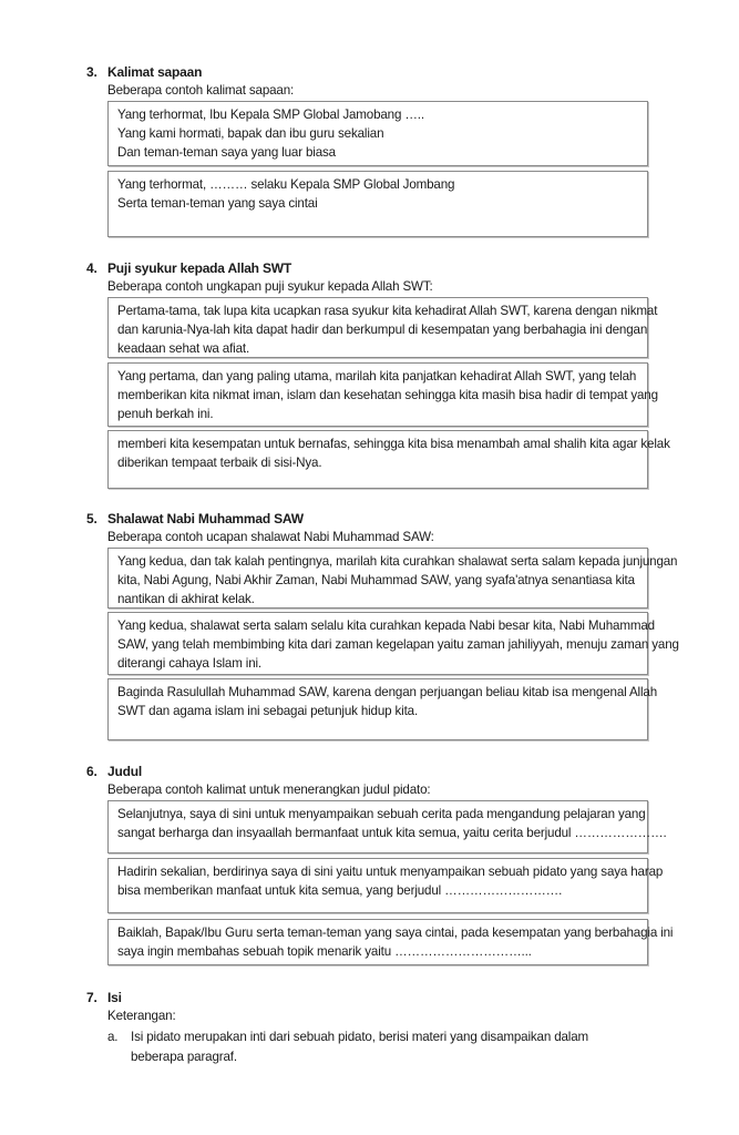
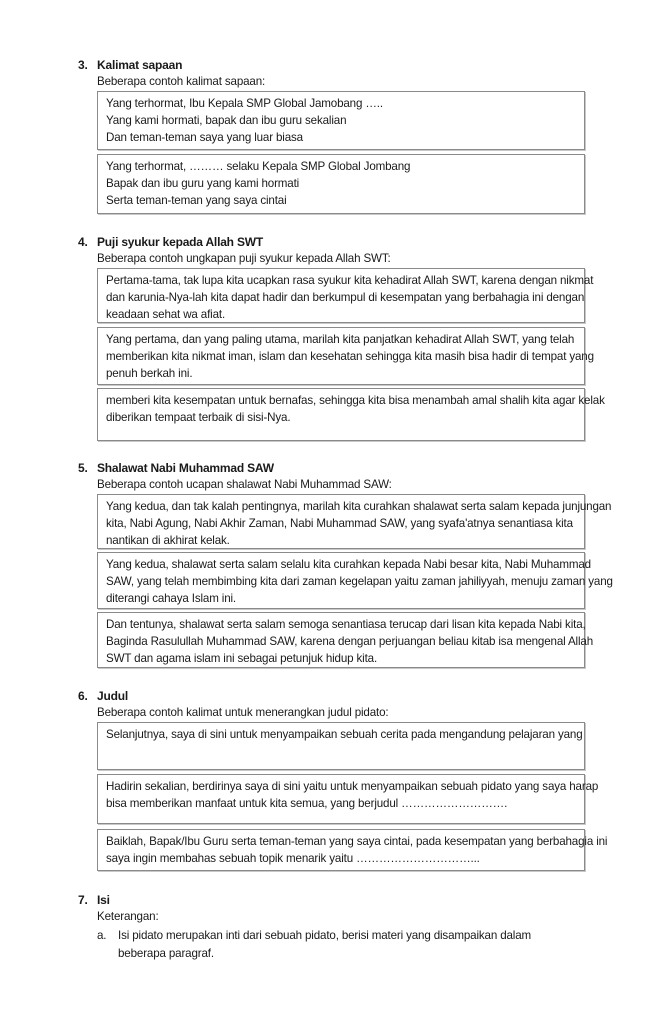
  3.
  Kalimat sapaan
  Beberapa contoh kalimat sapaan:
  Yang terhormat, Ibu Kepala SMP Global Jamobang …..
  Yang kami hormati, bapak dan ibu guru sekalian
  Dan teman-teman saya yang luar biasa
  Yang terhormat, ……… selaku Kepala SMP Global Jombang
+ Bapak dan ibu guru yang kami hormati
  Serta teman-teman yang saya cintai
  4.
  Puji syukur kepada Allah SWT
  Beberapa contoh ungkapan puji syukur kepada Allah SWT:
  Pertama-tama, tak lupa kita ucapkan rasa syukur kita kehadirat Allah SWT, karena dengan nikmat
  dan karunia-Nya-lah kita dapat hadir dan berkumpul di kesempatan yang berbahagia ini dengan
  keadaan sehat wa afiat.
  Yang pertama, dan yang paling utama, marilah kita panjatkan kehadirat Allah SWT, yang telah
  memberikan kita nikmat iman, islam dan kesehatan sehingga kita masih bisa hadir di tempat yang
  penuh berkah ini.
  memberi kita kesempatan untuk bernafas, sehingga kita bisa menambah amal shalih kita agar kelak
  diberikan tempaat terbaik di sisi-Nya.
  5.
  Shalawat Nabi Muhammad SAW
  Beberapa contoh ucapan shalawat Nabi Muhammad SAW:
  Yang kedua, dan tak kalah pentingnya, marilah kita curahkan shalawat serta salam kepada junjungan
  kita, Nabi Agung, Nabi Akhir Zaman, Nabi Muhammad SAW, yang syafa'atnya senantiasa kita
  nantikan di akhirat kelak.
  Yang kedua, shalawat serta salam selalu kita curahkan kepada Nabi besar kita, Nabi Muhammad
  SAW, yang telah membimbing kita dari zaman kegelapan yaitu zaman jahiliyyah, menuju zaman yang
  diterangi cahaya Islam ini.
+ Dan tentunya, shalawat serta salam semoga senantiasa terucap dari lisan kita kepada Nabi kita,
  Baginda Rasulullah Muhammad SAW, karena dengan perjuangan beliau kitab isa mengenal Allah
  SWT dan agama islam ini sebagai petunjuk hidup kita.
  6.
  Judul
  Beberapa contoh kalimat untuk menerangkan judul pidato:
  Selanjutnya, saya di sini untuk menyampaikan sebuah cerita pada mengandung pelajaran yang
- sangat berharga dan insyaallah bermanfaat untuk kita semua, yaitu cerita berjudul ………………….
  Hadirin sekalian, berdirinya saya di sini yaitu untuk menyampaikan sebuah pidato yang saya harap
  bisa memberikan manfaat untuk kita semua, yang berjudul ……………………….
  Baiklah, Bapak/Ibu Guru serta teman-teman yang saya cintai, pada kesempatan yang berbahagia ini
  saya ingin membahas sebuah topik menarik yaitu …………………………...
  7.
  Isi
  Keterangan:
  a.
  Isi pidato merupakan inti dari sebuah pidato, berisi materi yang disampaikan dalam beberapa paragraf.
